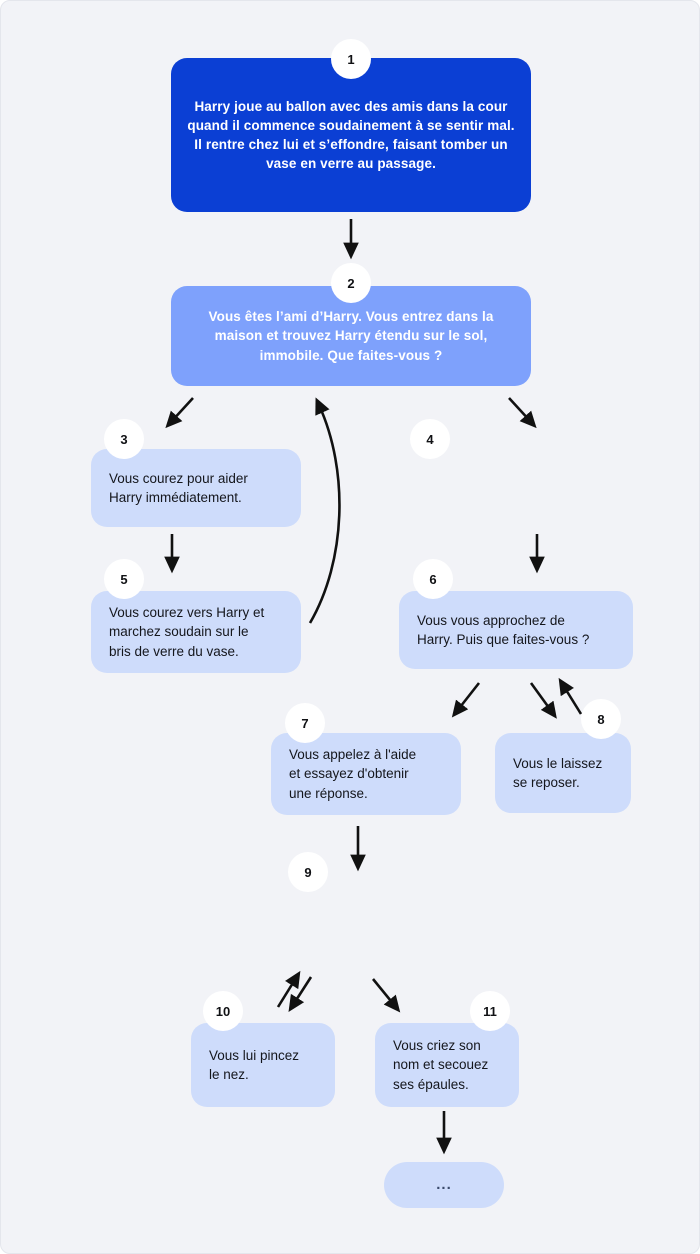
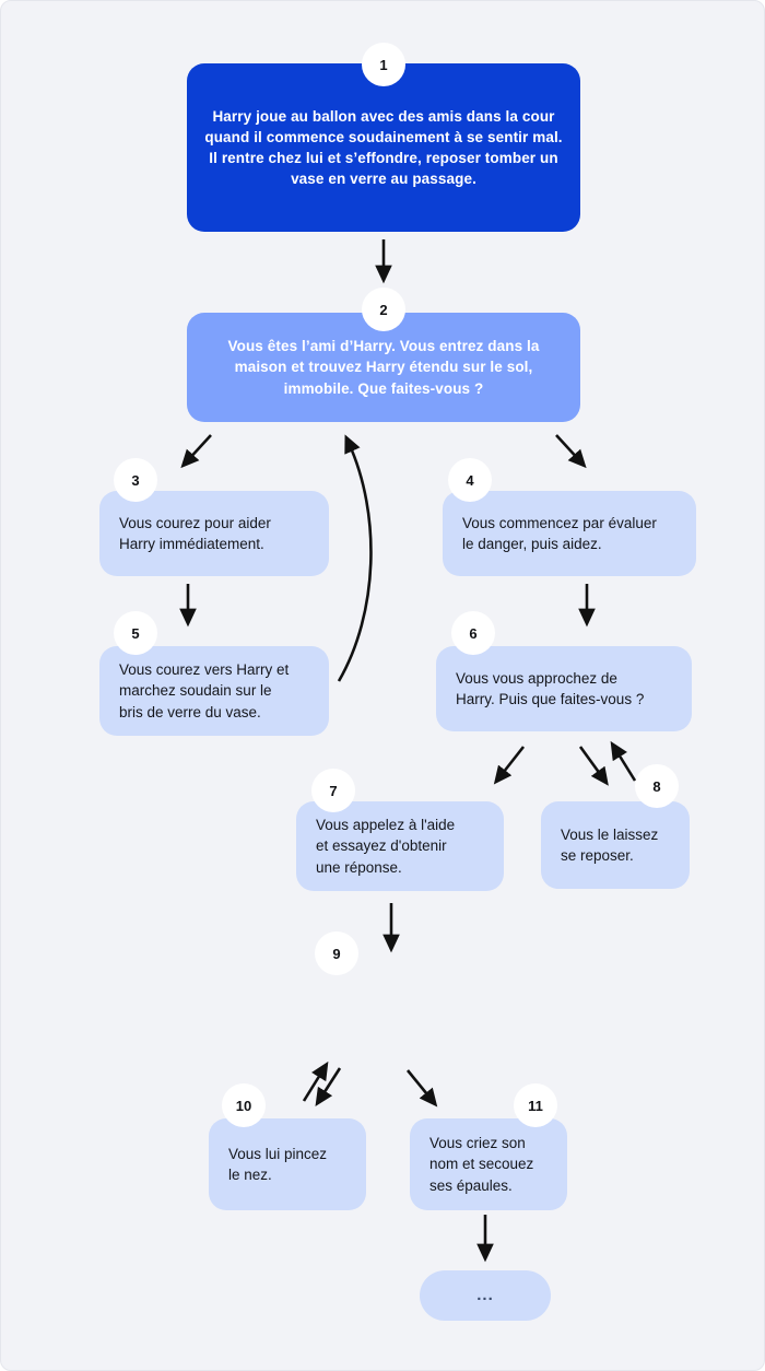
- Harry joue au ballon avec des amis dans la cour quand il commence soudainement à se sentir mal. Il rentre chez lui et s’effondre, faisant tomber un vase en verre au passage.
+ Harry joue au ballon avec des amis dans la cour quand il commence soudainement à se sentir mal. Il rentre chez lui et s’effondre, reposer tomber un vase en verre au passage.
  1
  Vous êtes l’ami d’Harry. Vous entrez dans la maison et trouvez Harry étendu sur le sol, immobile. Que faites-vous ?
  2
  Vous courez pour aider
  Harry immédiatement.
  3
+ Vous commencez par évaluer
+ le danger, puis aidez.
  4
  Vous courez vers Harry et
  marchez soudain sur le
  bris de verre du vase.
  5
  Vous vous approchez de
  Harry. Puis que faites-vous ?
  6
  Vous appelez à l'aide
  et essayez d'obtenir
  une réponse.
  7
  Vous le laissez
  se reposer.
  8
  9
  Vous lui pincez
  le nez.
  10
  Vous criez son
  nom et secouez
  ses épaules.
  11
  ...
